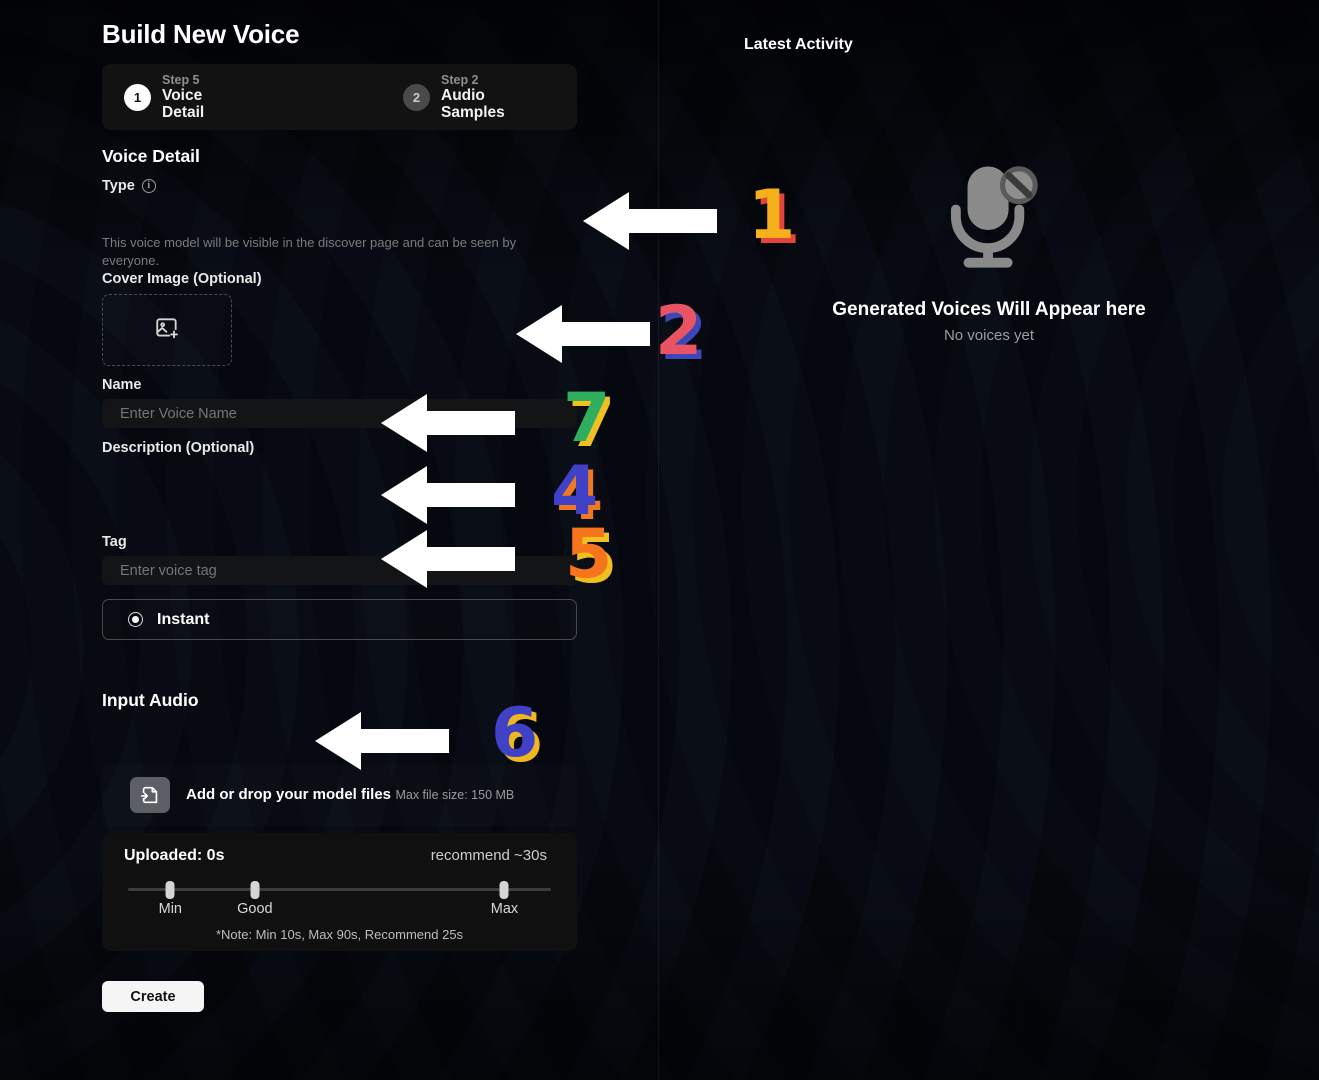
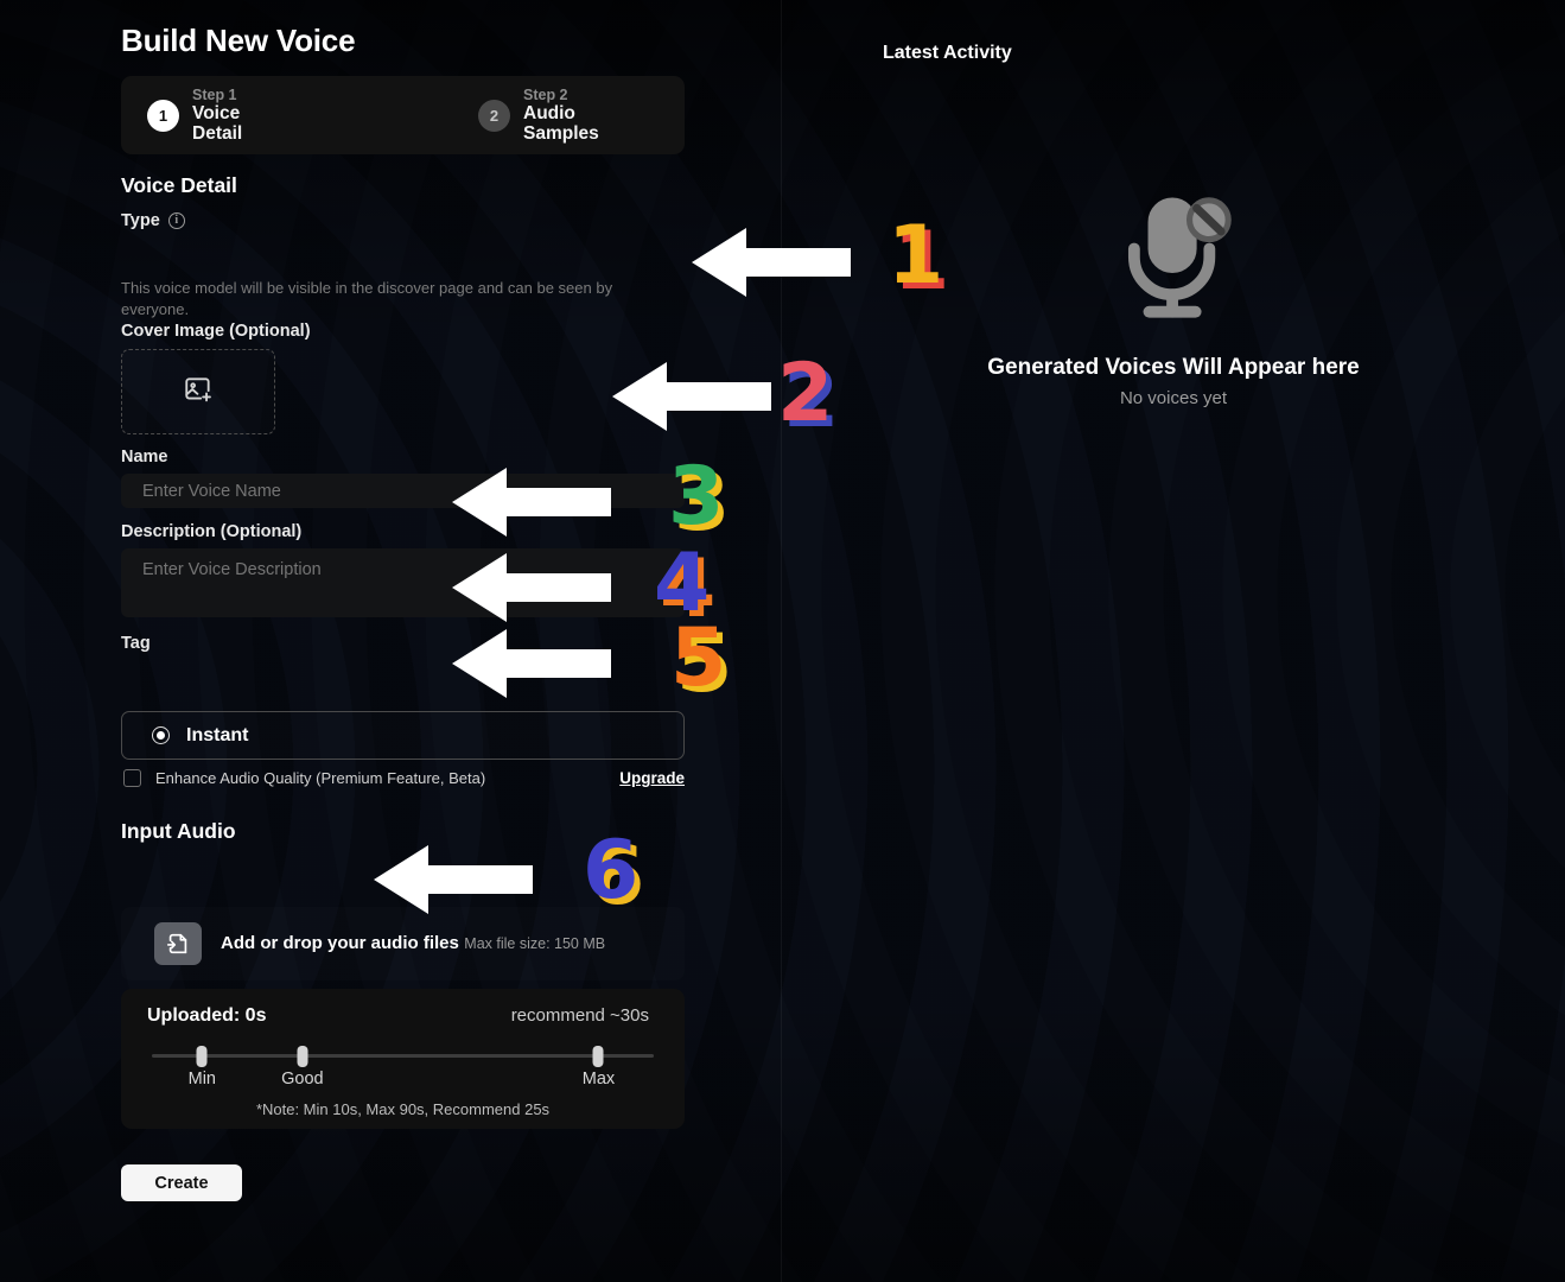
  Build New Voice
  1
- Step 5
+ Step 1
  Voice Detail
  2
  Step 2
  Audio Samples
  Voice Detail
  Type
  i
  This voice model will be visible in the discover page and can be seen by everyone.
  Cover Image (Optional)
  Name
  Enter Voice Name
  Description (Optional)
+ Enter Voice Description
  Tag
- Enter voice tag
  Instant
+ Enhance Audio Quality (Premium Feature, Beta)
+ Upgrade
  Input Audio
- Add or drop your model files Max file size: 150 MB
+ Add or drop your audio files Max file size: 150 MB
  Uploaded: 0s
  recommend ~30s
  Min
  Good
  Max
  *Note: Min 10s, Max 90s, Recommend 25s
  Create
  Latest Activity
  Generated Voices Will Appear here
  No voices yet
  1
  2
- 7
+ 3
  4
  5
  6
